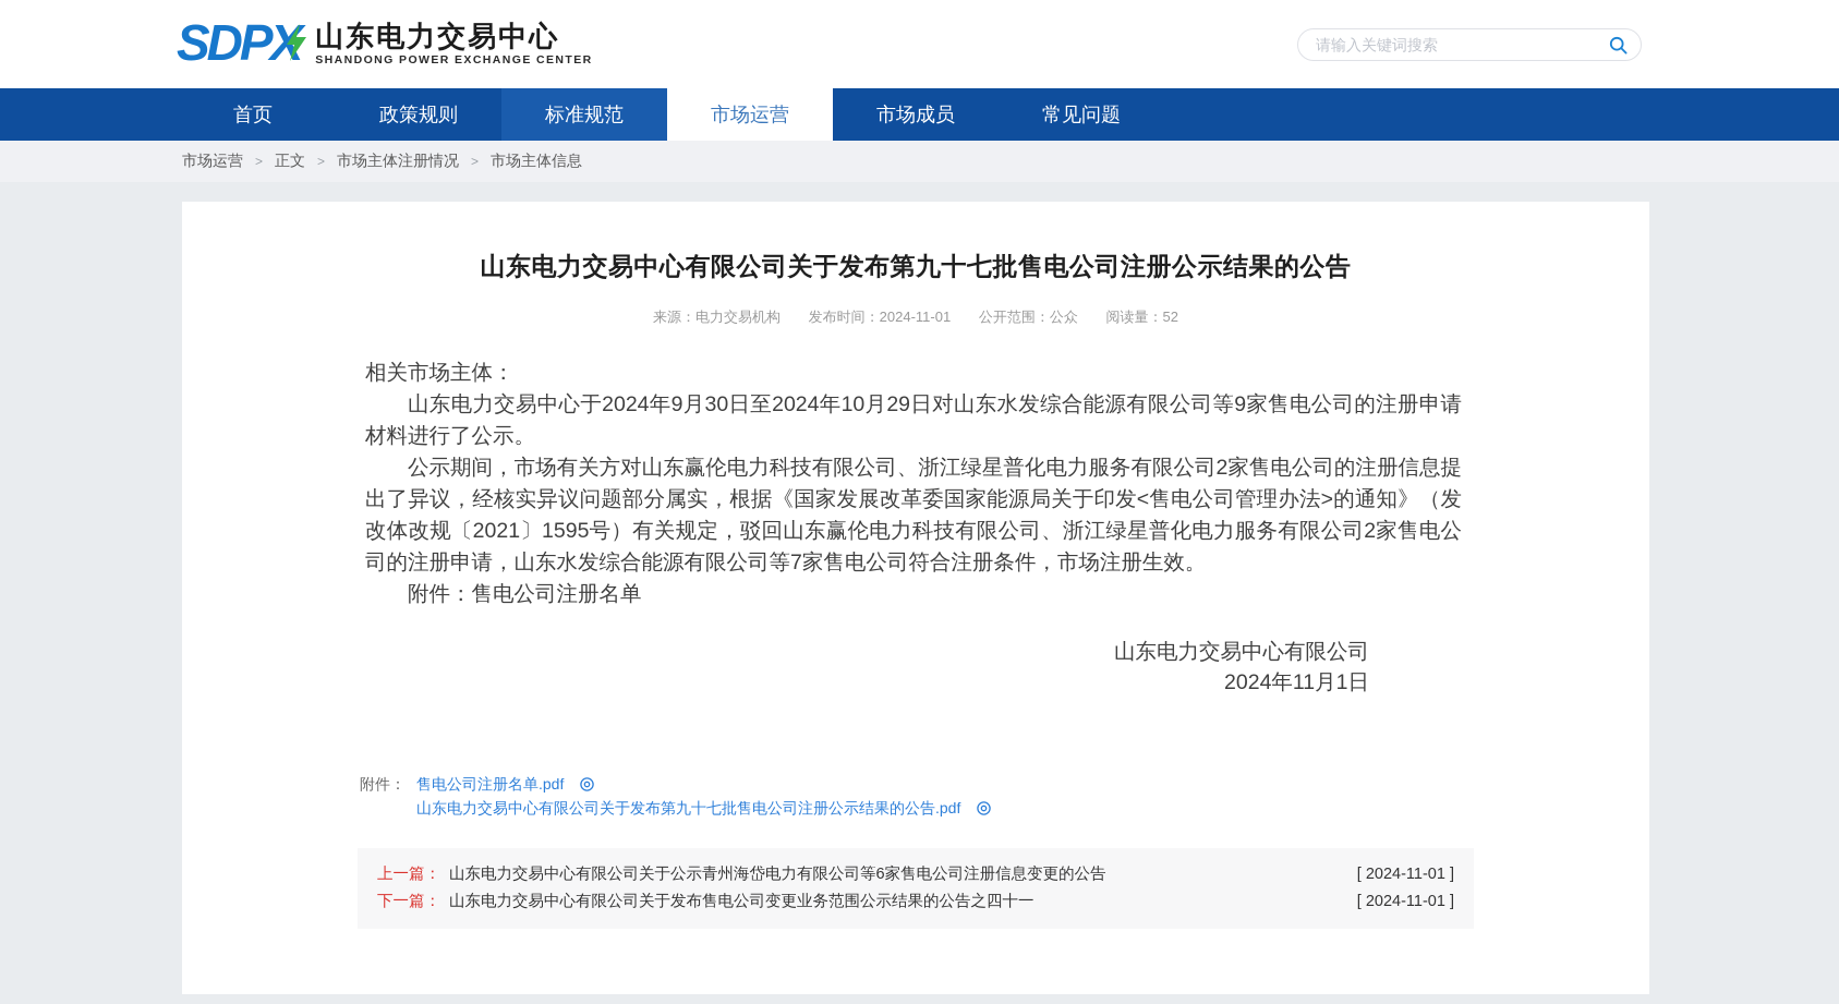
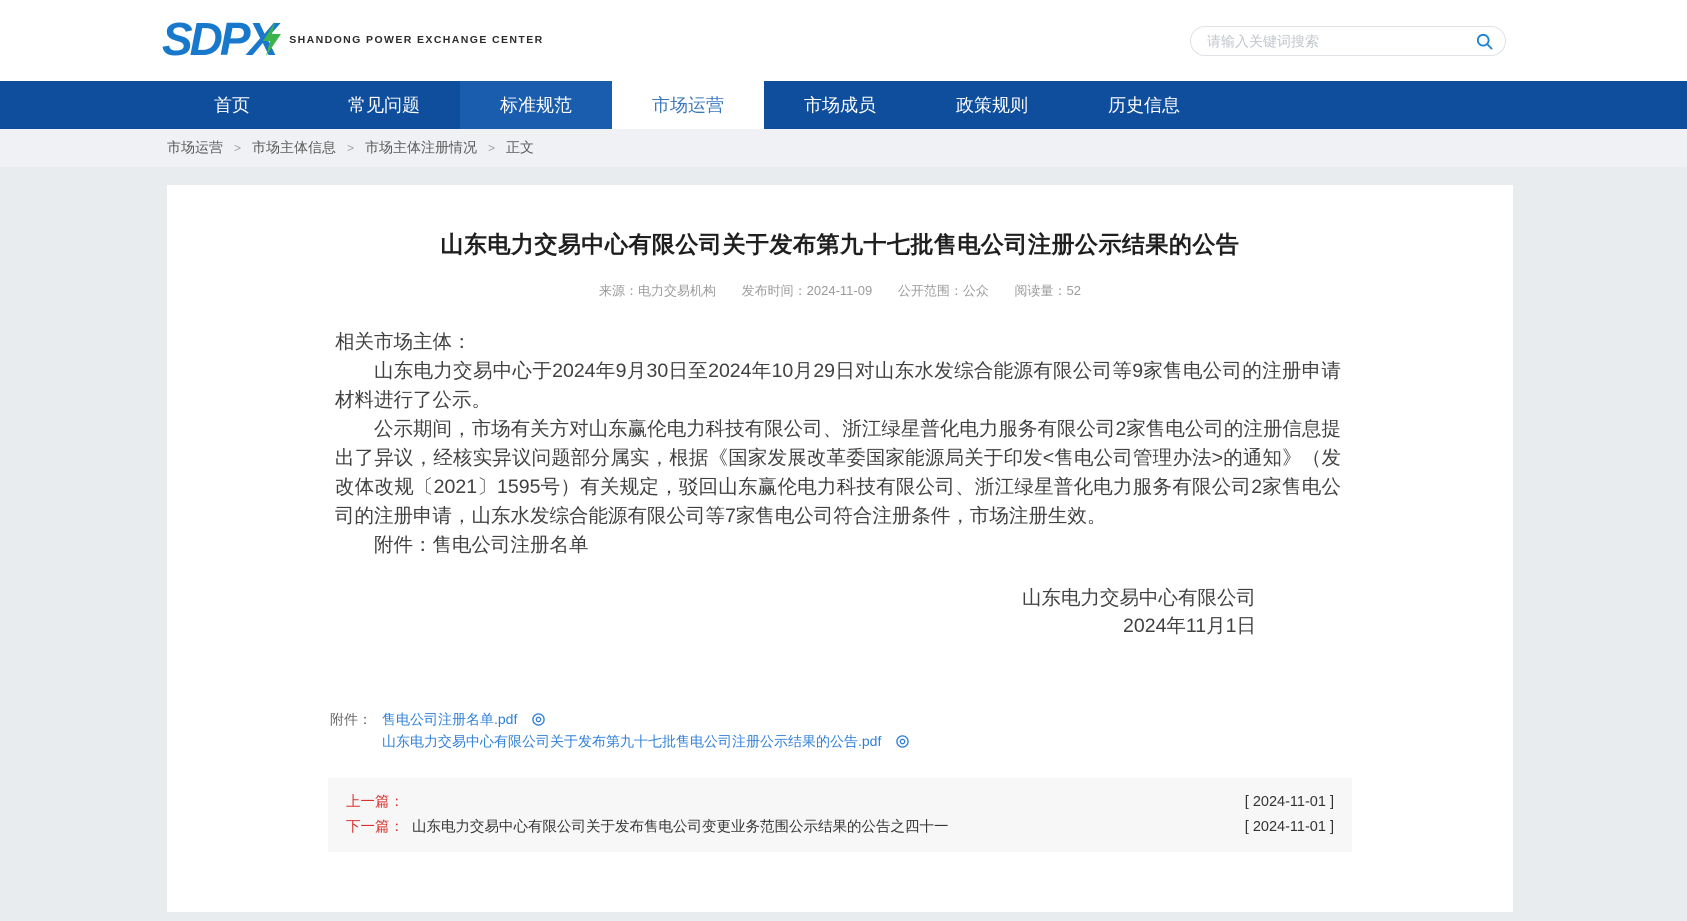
  SDPX
- 山东电力交易中心
  SHANDONG POWER EXCHANGE CENTER
  请输入关键词搜索
  首页
- 政策规则
+ 常见问题
  标准规范
  市场运营
  市场成员
- 常见问题
+ 政策规则
+ 历史信息
  市场运营
  >
- 正文
+ 市场主体信息
  >
  市场主体注册情况
  >
- 市场主体信息
+ 正文
  山东电力交易中心有限公司关于发布第九十七批售电公司注册公示结果的公告
- 来源：电力交易机构 发布时间：2024-11-01 公开范围：公众 阅读量：52
+ 来源：电力交易机构 发布时间：2024-11-09 公开范围：公众 阅读量：52
  相关市场主体：
  山东电力交易中心于2024年9月30日至2024年10月29日对山东水发综合能源有限公司等9家售电公司的注册申请材料进行了公示。
  公示期间，市场有关方对山东赢伦电力科技有限公司、浙江绿星普化电力服务有限公司2家售电公司的注册信息提出了异议，经核实异议问题部分属实，根据《国家发展改革委国家能源局关于印发<售电公司管理办法>的通知》（发改体改规〔2021〕1595号）有关规定，驳回山东赢伦电力科技有限公司、浙江绿星普化电力服务有限公司2家售电公司的注册申请，山东水发综合能源有限公司等7家售电公司符合注册条件，市场注册生效。
  附件：售电公司注册名单
  山东电力交易中心有限公司
  2024年11月1日
  附件：
  售电公司注册名单.pdf
  山东电力交易中心有限公司关于发布第九十七批售电公司注册公示结果的公告.pdf
  上一篇：
- 山东电力交易中心有限公司关于公示青州海岱电力有限公司等6家售电公司注册信息变更的公告
  [ 2024-11-01 ]
  下一篇：
  山东电力交易中心有限公司关于发布售电公司变更业务范围公示结果的公告之四十一
  [ 2024-11-01 ]
